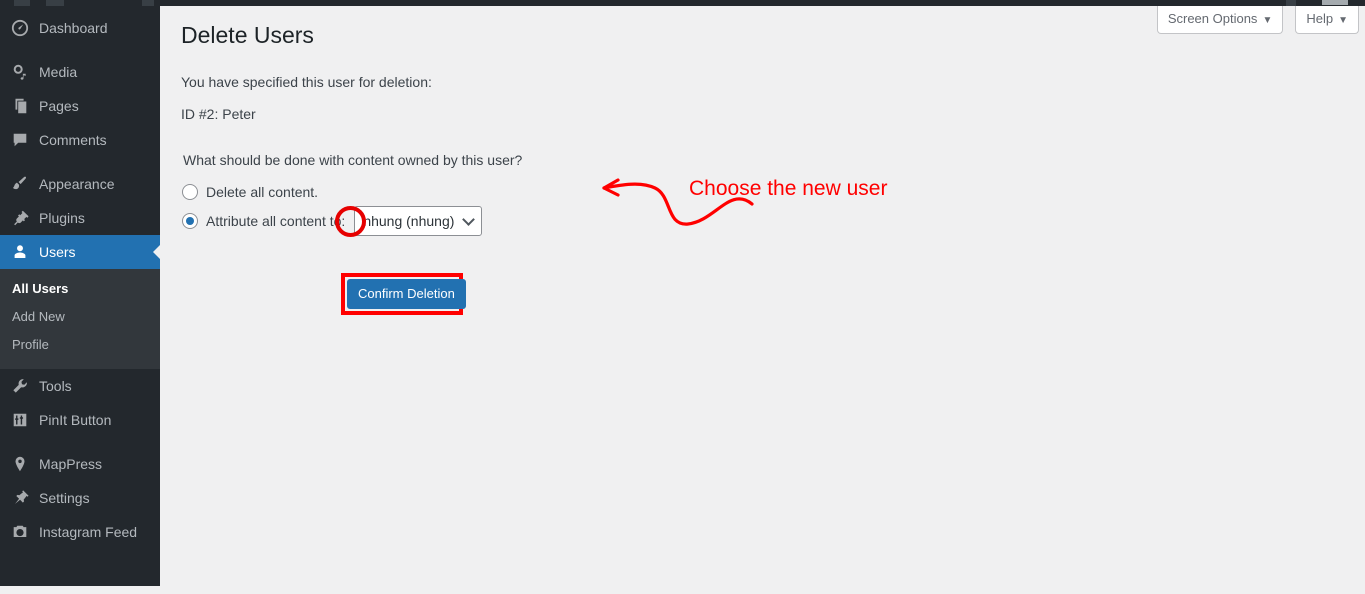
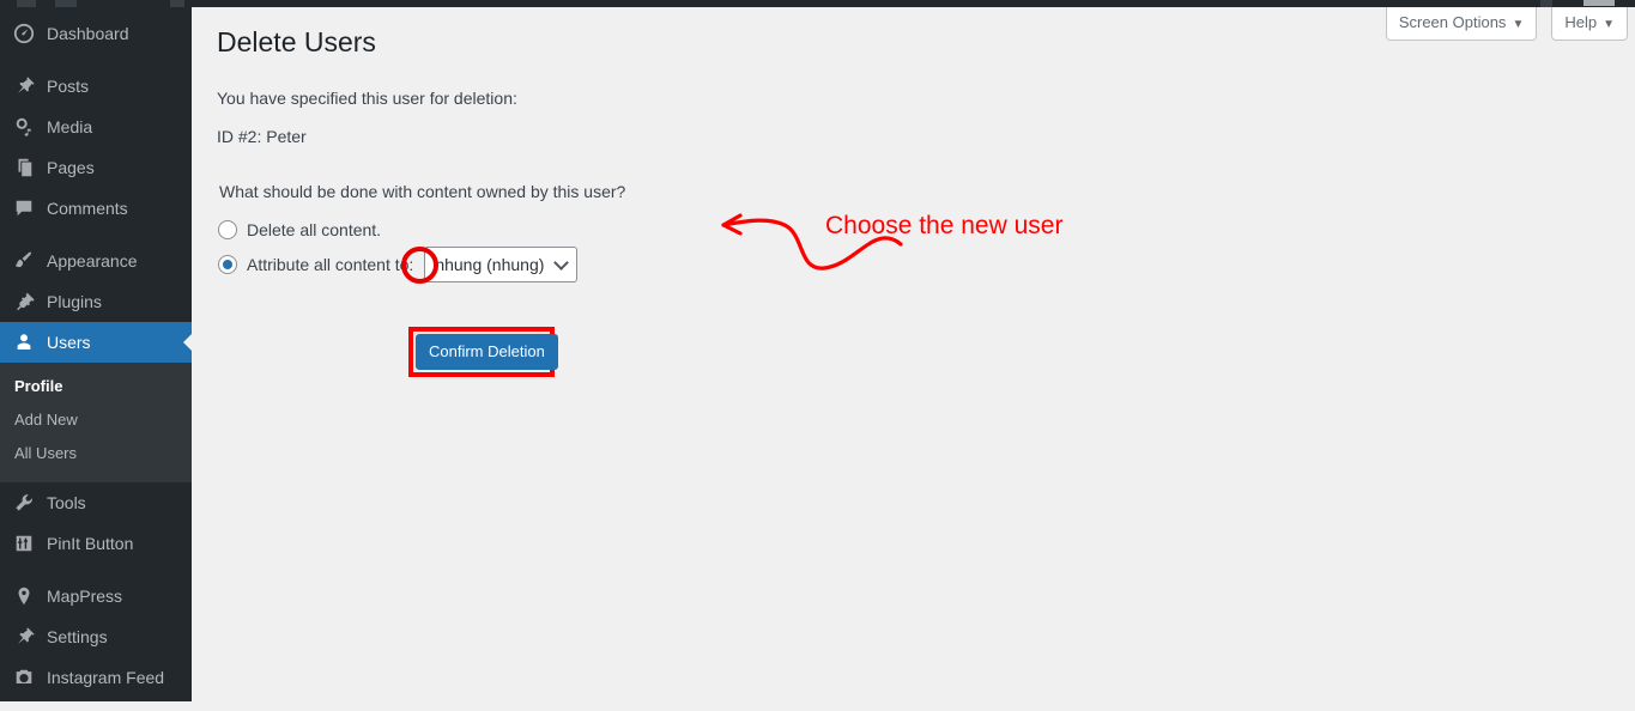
  Dashboard
+ Posts
  Media
  Pages
  Comments
  Appearance
  Plugins
  Users
- All Users
+ Profile
  Add New
- Profile
+ All Users
  Tools
  PinIt Button
  MapPress
  Settings
  Instagram Feed
  Screen Options ▼
  Help ▼
  Delete Users
  You have specified this user for deletion:
  ID #2: Peter
  What should be done with content owned by this user?
  Delete all content.
  Attribute all content to:
  nhung (nhung)
  Confirm Deletion
  Choose the new user
